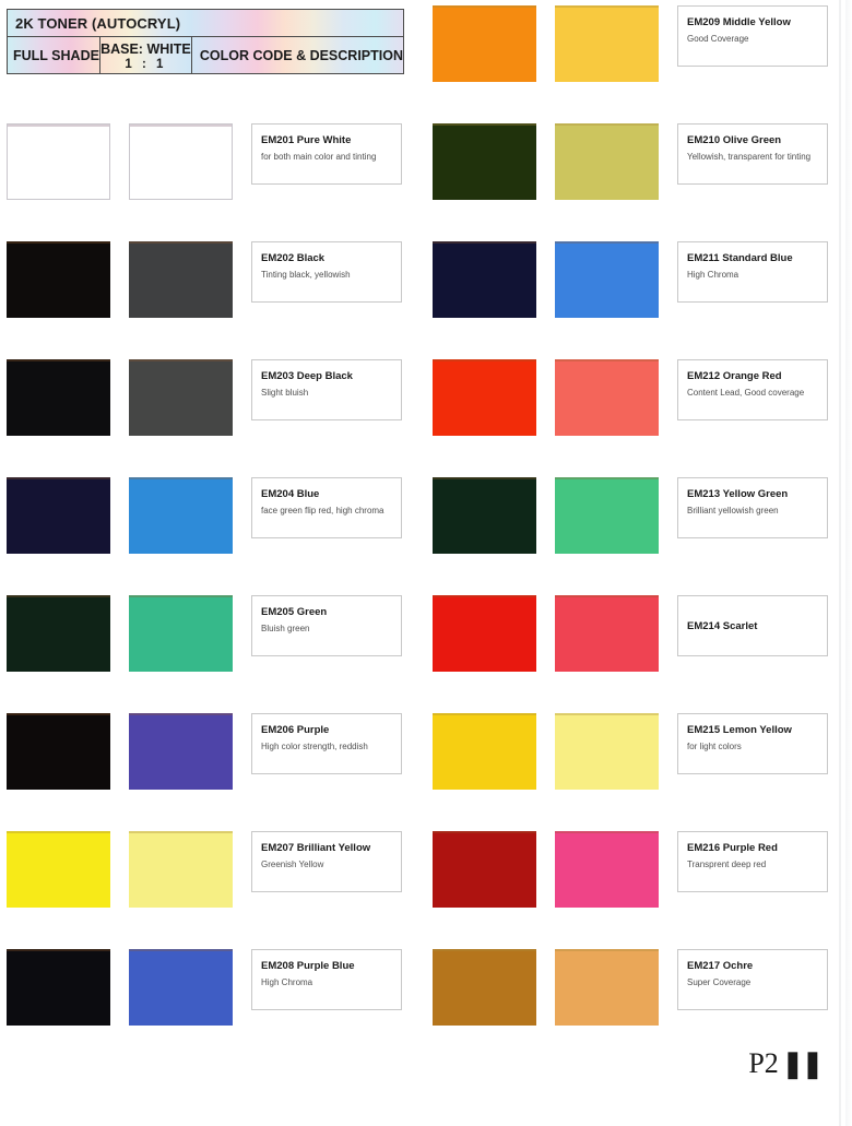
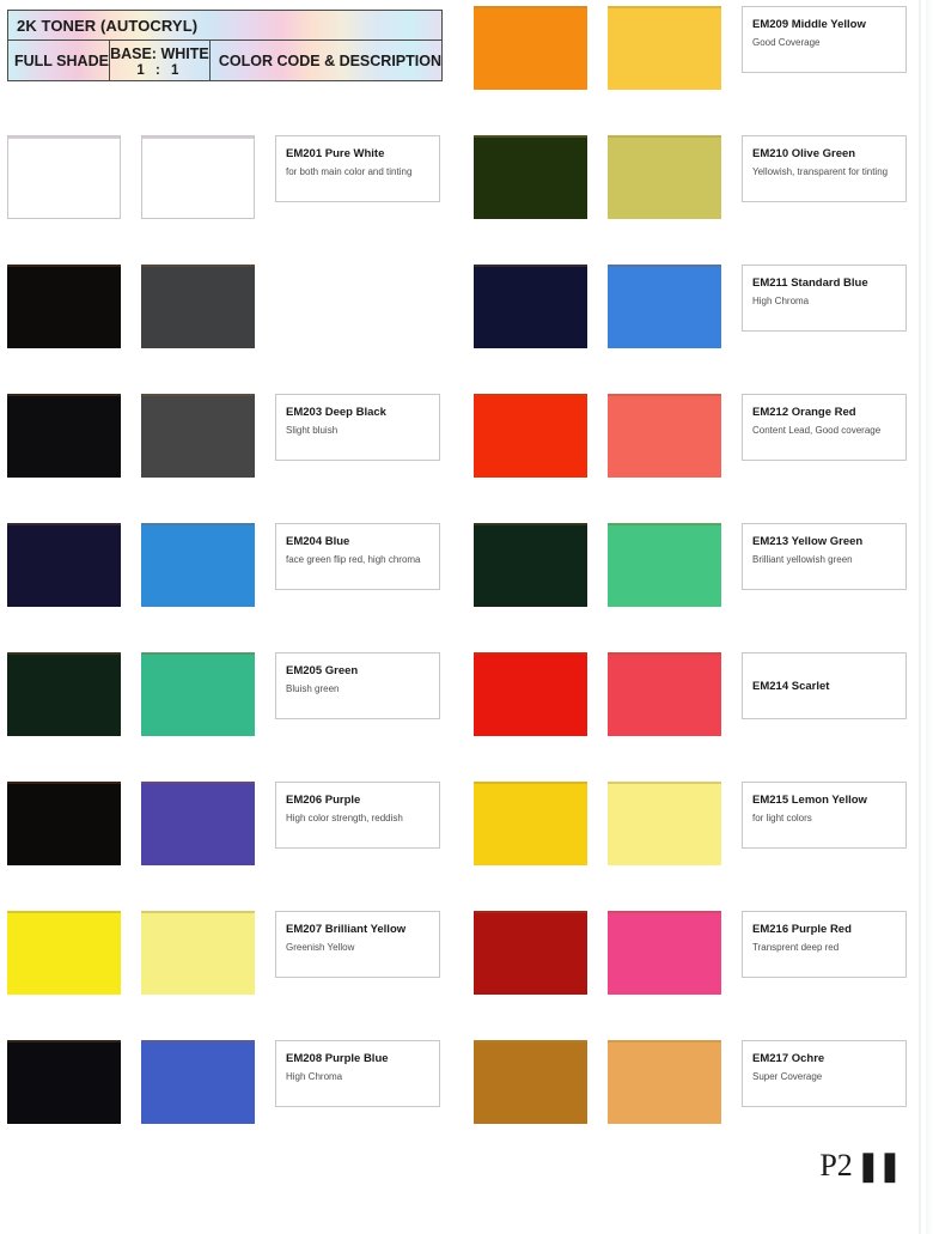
  2K TONER (AUTOCRYL)
  FULL SHADE
  BASE: WHITE
  1 : 1
  COLOR CODE & DESCRIPTION
  EM201 Pure White
  for both main color and tinting
- EM202 Black
- Tinting black, yellowish
  EM203 Deep Black
  Slight bluish
  EM204 Blue
  face green flip red, high chroma
  EM205 Green
  Bluish green
  EM206 Purple
  High color strength, reddish
  EM207 Brilliant Yellow
  Greenish Yellow
  EM208 Purple Blue
  High Chroma
  EM209 Middle Yellow
  Good Coverage
  EM210 Olive Green
  Yellowish, transparent for tinting
  EM211 Standard Blue
  High Chroma
  EM212 Orange Red
  Content Lead, Good coverage
  EM213 Yellow Green
  Brilliant yellowish green
  EM214 Scarlet
  EM215 Lemon Yellow
  for light colors
  EM216 Purple Red
  Transprent deep red
  EM217 Ochre
  Super Coverage
  P2
  ❚❚
